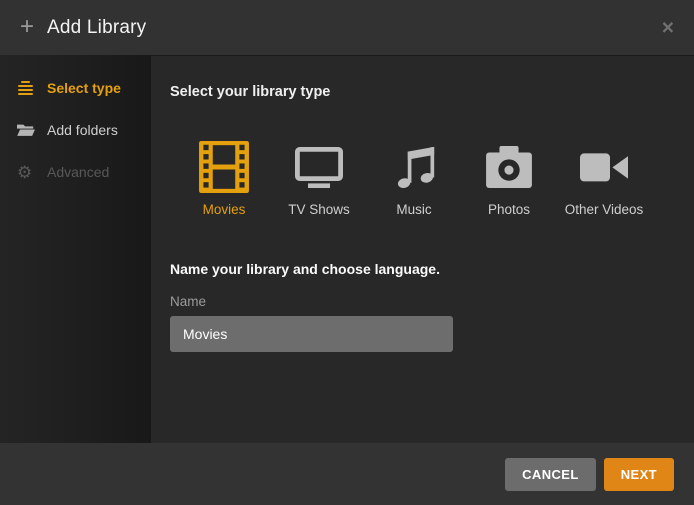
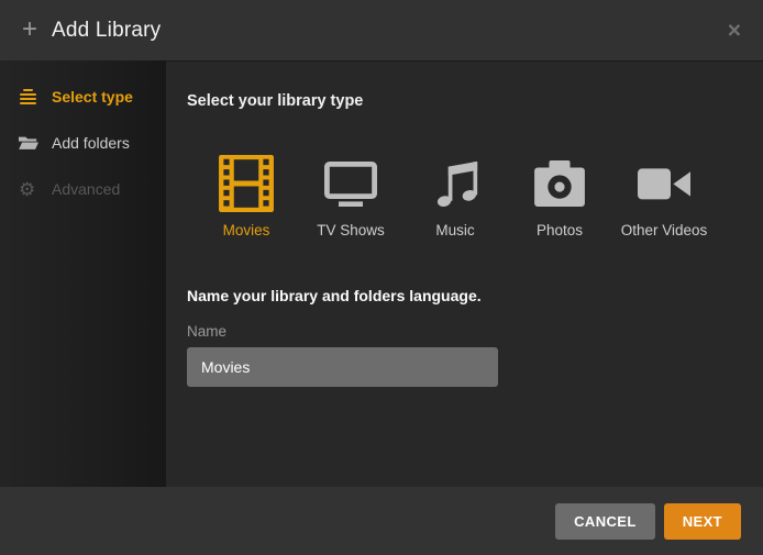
  +
  Add Library
  ×
  Select type
  Add folders
  ⚙
  Advanced
  Select your library type
  Movies
  TV Shows
  Music
  Photos
  Other Videos
- Name your library and choose language.
+ Name your library and folders language.
  Name
  Movies
  CANCEL
  NEXT
